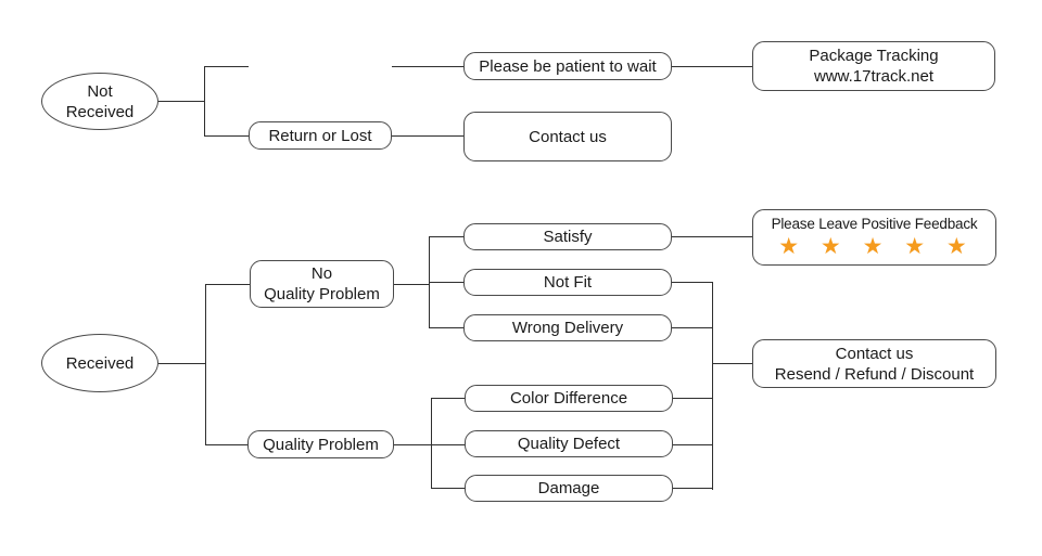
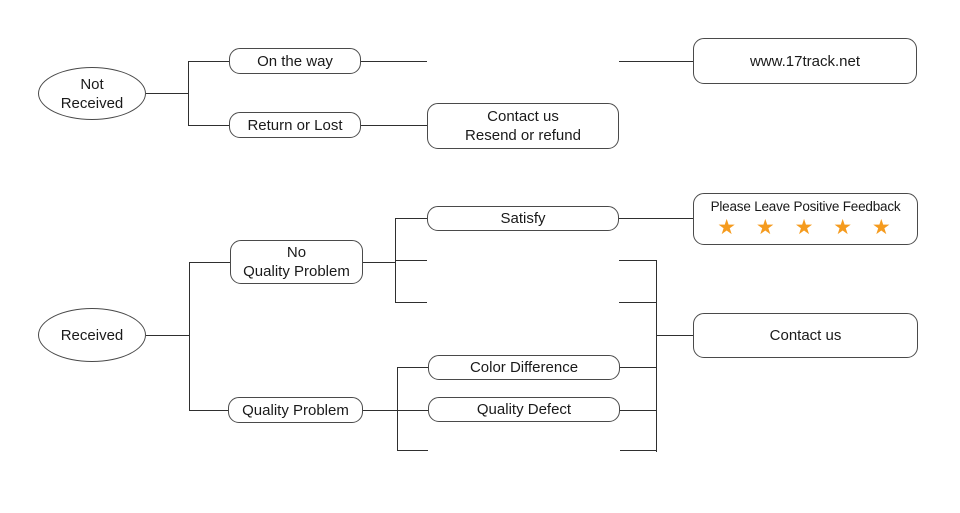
  Not
  Received
+ On the way
  Return or Lost
- Please be patient to wait
- Package Tracking
  www.17track.net
  Contact us
+ Resend or refund
  Received
  No
  Quality Problem
  Quality Problem
  Satisfy
- Not Fit
- Wrong Delivery
  Color Difference
  Quality Defect
- Damage
  Please Leave Positive Feedback
  ★ ★ ★ ★ ★
  Contact us
- Resend / Refund / Discount
